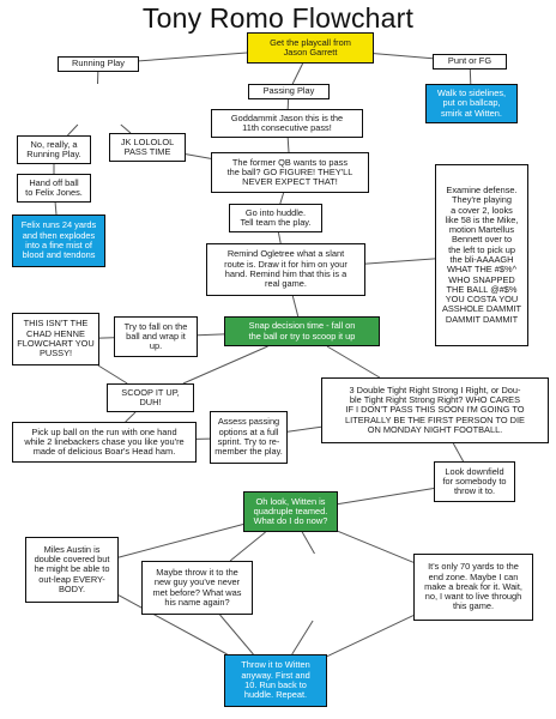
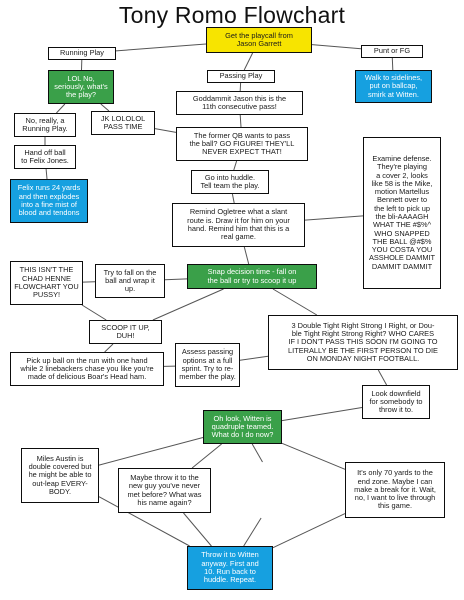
  Tony Romo Flowchart
  Get the playcall from
  Jason Garrett
  Running Play
  Punt or FG
  Passing Play
+ LOL No,
+ seriously, what's
+ the play?
  Walk to sidelines,
  put on ballcap,
  smirk at Witten.
  Goddammit Jason this is the
  11th consecutive pass!
  JK LOLOLOL
  PASS TIME
  No, really, a
  Running Play.
  The former QB wants to pass
  the ball? GO FIGURE! THEY'LL
  NEVER EXPECT THAT!
  Hand off ball
  to Felix Jones.
  Examine defense.
  They're playing
  a cover 2, looks
  like 58 is the Mike,
  motion Martellus
  Bennett over to
  the left to pick up
  the bli-AAAAGH
  WHAT THE #$%^
  WHO SNAPPED
  THE BALL @#$%
  YOU COSTA YOU
  ASSHOLE DAMMIT
  DAMMIT DAMMIT
  Go into huddle.
  Tell team the play.
  Felix runs 24 yards
  and then explodes
  into a fine mist of
  blood and tendons
  Remind Ogletree what a slant
  route is. Draw it for him on your
  hand. Remind him that this is a
  real game.
  THIS ISN'T THE
  CHAD HENNE
  FLOWCHART YOU
  PUSSY!
  Try to fall on the
  ball and wrap it
  up.
  Snap decision time - fall on
  the ball or try to scoop it up
  SCOOP IT UP,
  DUH!
  3 Double Tight Right Strong I Right, or Dou-
  ble Tight Right Strong Right? WHO CARES
  IF I DON'T PASS THIS SOON I'M GOING TO
  LITERALLY BE THE FIRST PERSON TO DIE
  ON MONDAY NIGHT FOOTBALL.
  Assess passing
  options at a full
  sprint. Try to re-
  member the play.
  Pick up ball on the run with one hand
  while 2 linebackers chase you like you're
  made of delicious Boar's Head ham.
  Look downfield
  for somebody to
  throw it to.
  Oh look, Witten is
  quadruple teamed.
  What do I do now?
  Miles Austin is
  double covered but
  he might be able to
  out-leap EVERY-
  BODY.
  Maybe throw it to the
  new guy you've never
  met before? What was
  his name again?
  It's only 70 yards to the
  end zone. Maybe I can
  make a break for it. Wait,
  no, I want to live through
  this game.
  Throw it to Witten
  anyway. First and
  10. Run back to
  huddle. Repeat.
